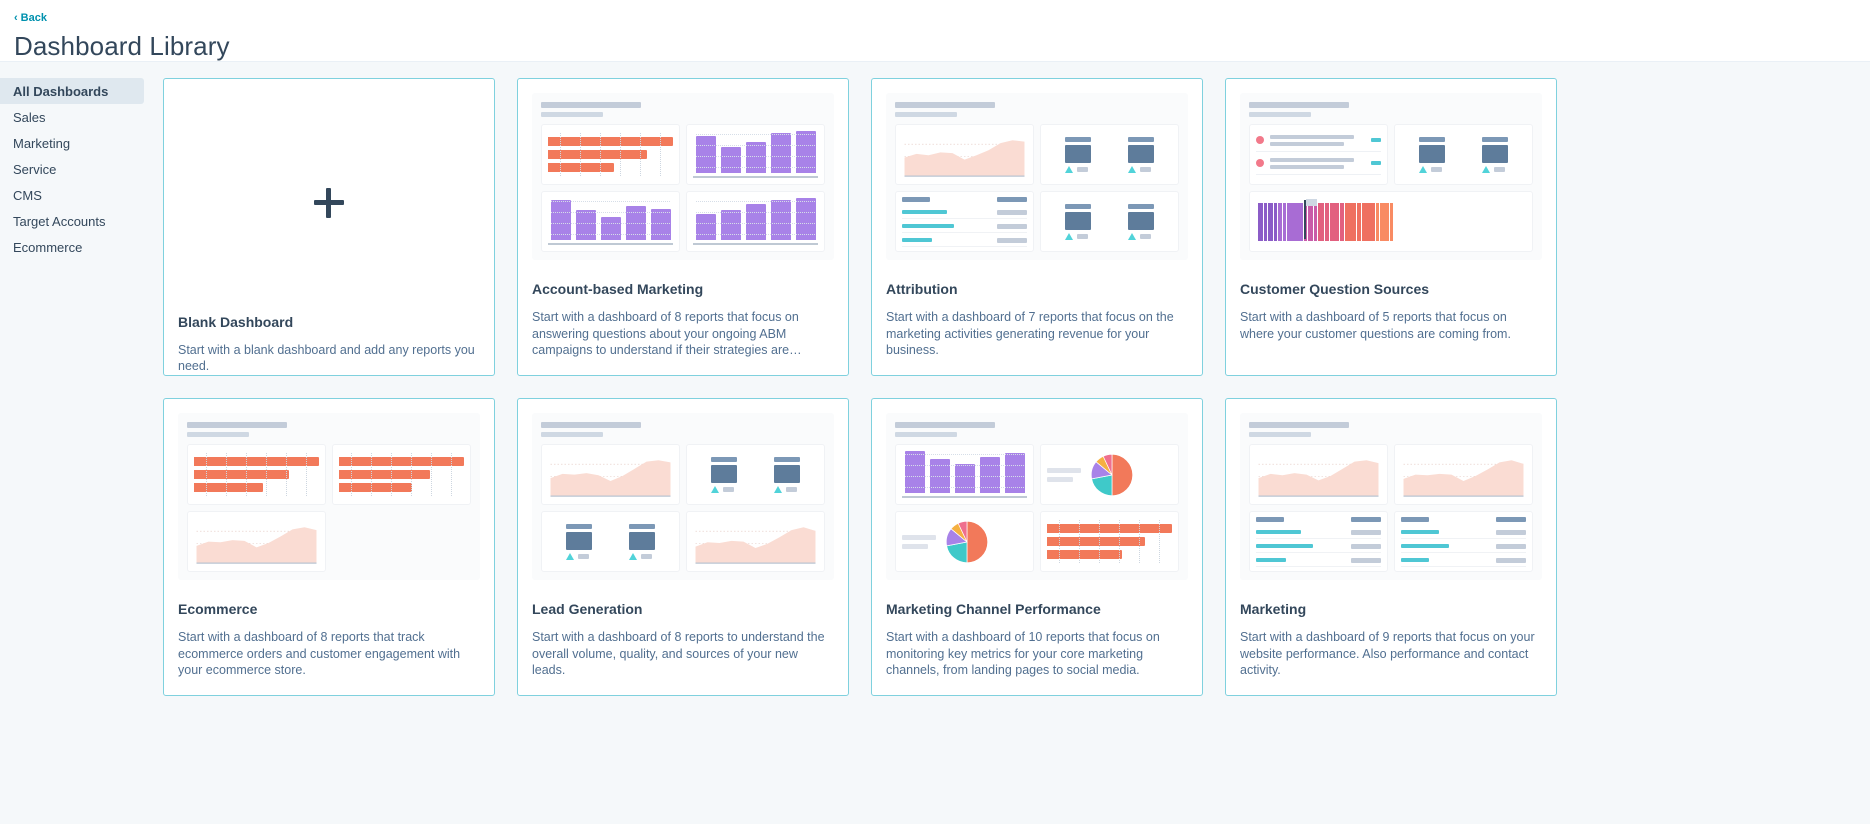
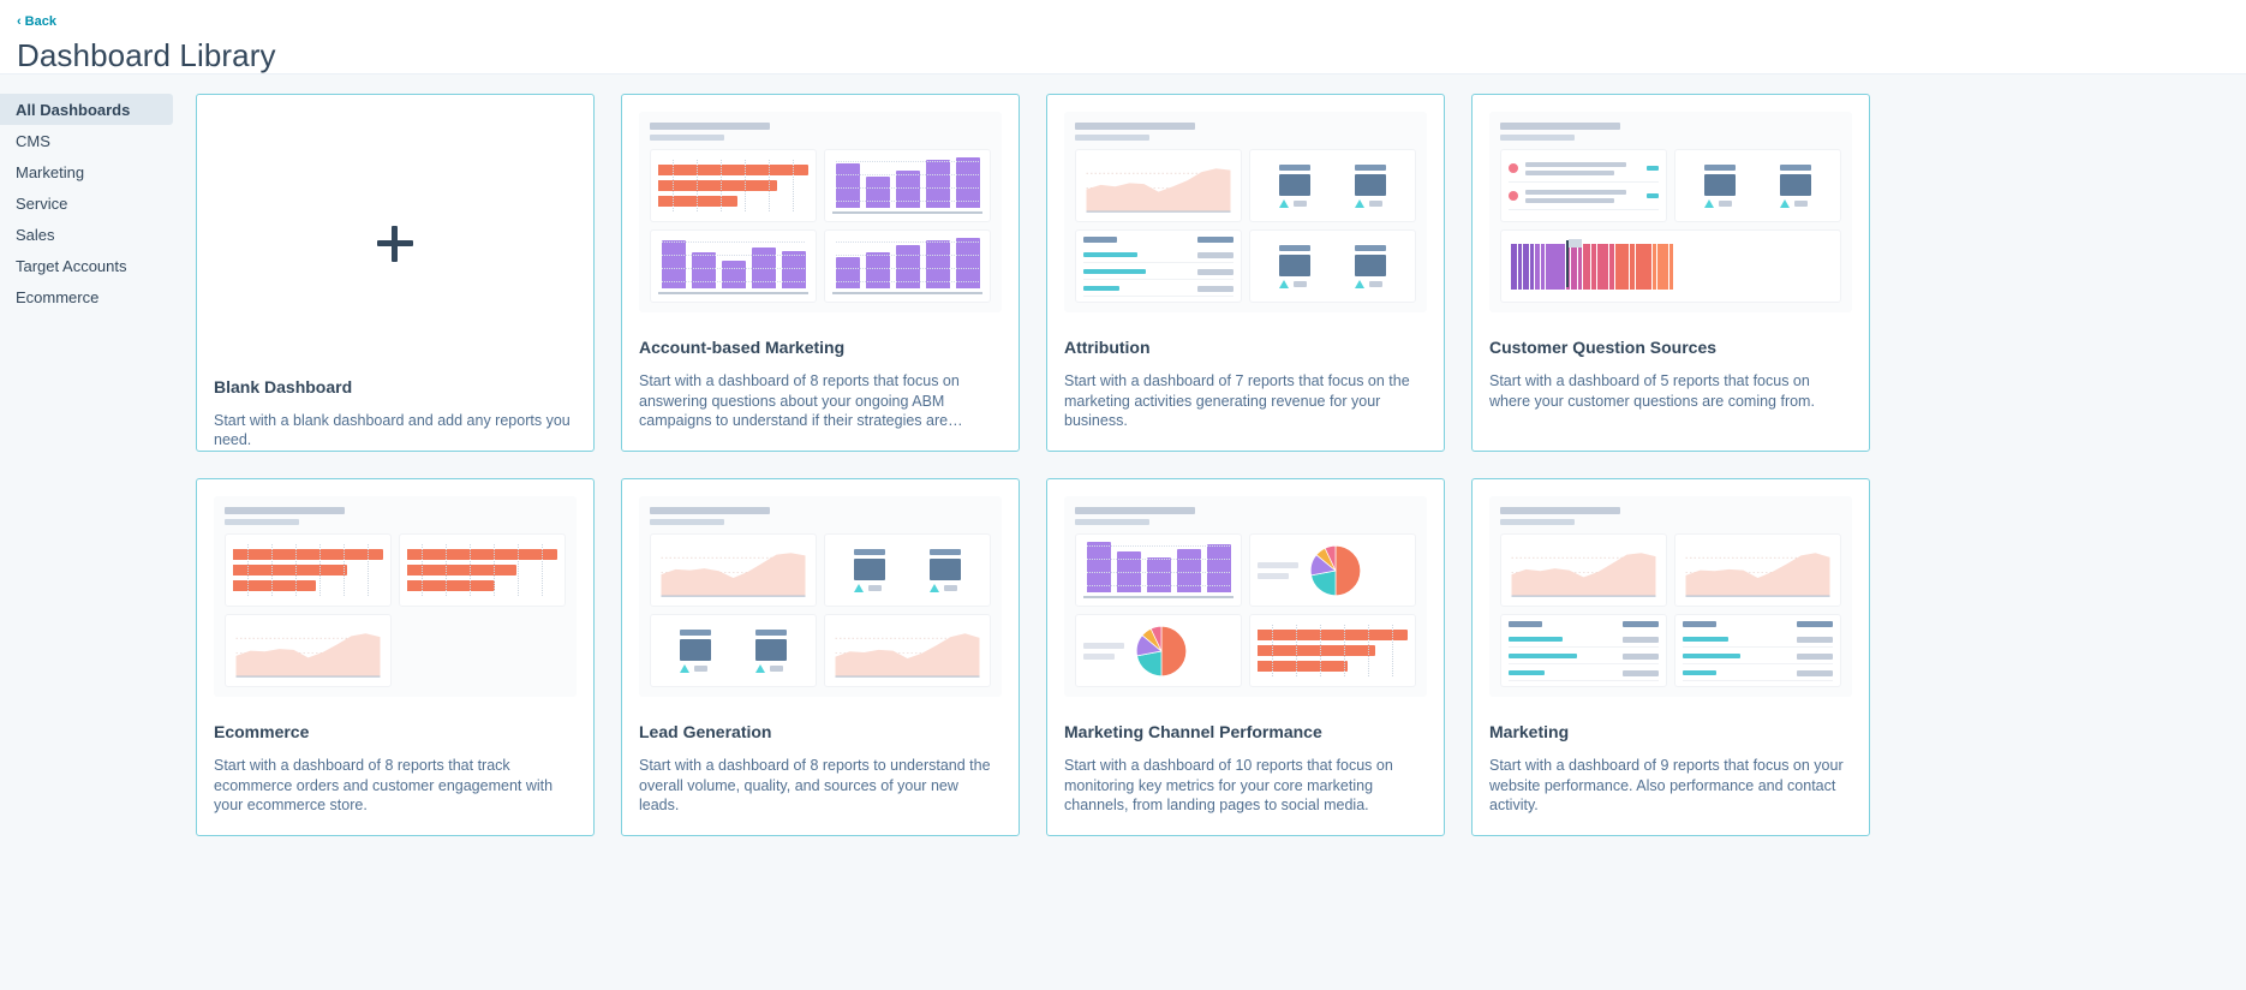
  ‹
  Back
  Dashboard Library
  All Dashboards
- Sales
+ CMS
  Marketing
  Service
- CMS
+ Sales
  Target Accounts
  Ecommerce
  Blank Dashboard
  Start with a blank dashboard and add any reports you need.
  Account-based Marketing
  Start with a dashboard of 8 reports that focus on answering questions about your ongoing ABM campaigns to understand if their strategies are…
  Attribution
  Start with a dashboard of 7 reports that focus on the marketing activities generating revenue for your business.
  Customer Question Sources
  Start with a dashboard of 5 reports that focus on where your customer questions are coming from.
  Ecommerce
  Start with a dashboard of 8 reports that track ecommerce orders and customer engagement with your ecommerce store.
  Lead Generation
  Start with a dashboard of 8 reports to understand the overall volume, quality, and sources of your new leads.
  Marketing Channel Performance
  Start with a dashboard of 10 reports that focus on monitoring key metrics for your core marketing channels, from landing pages to social media.
  Marketing
  Start with a dashboard of 9 reports that focus on your website performance. Also performance and contact activity.
